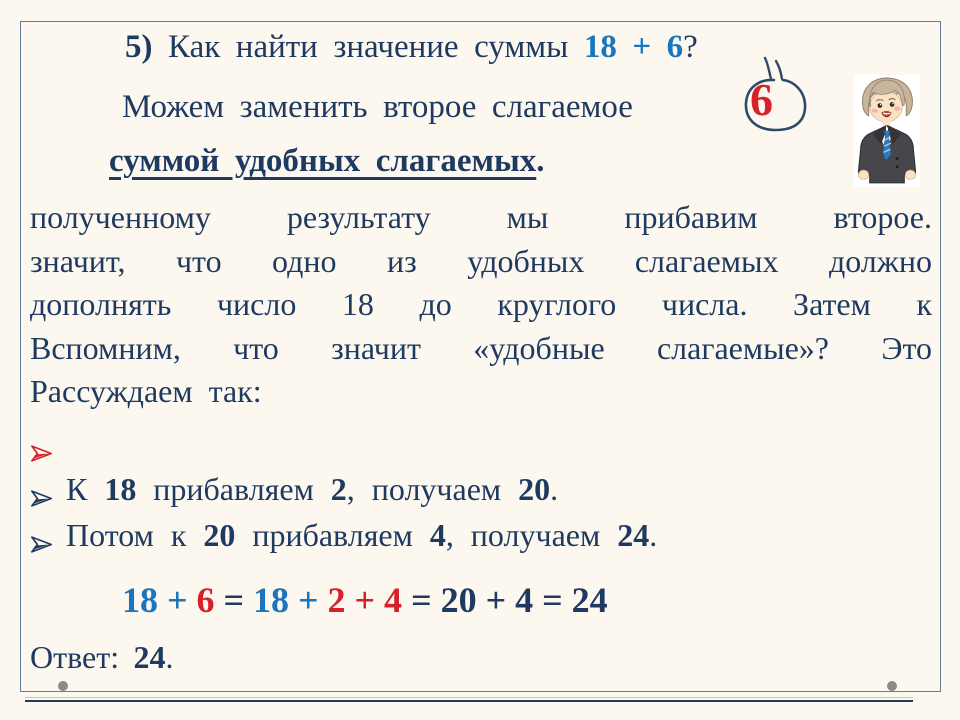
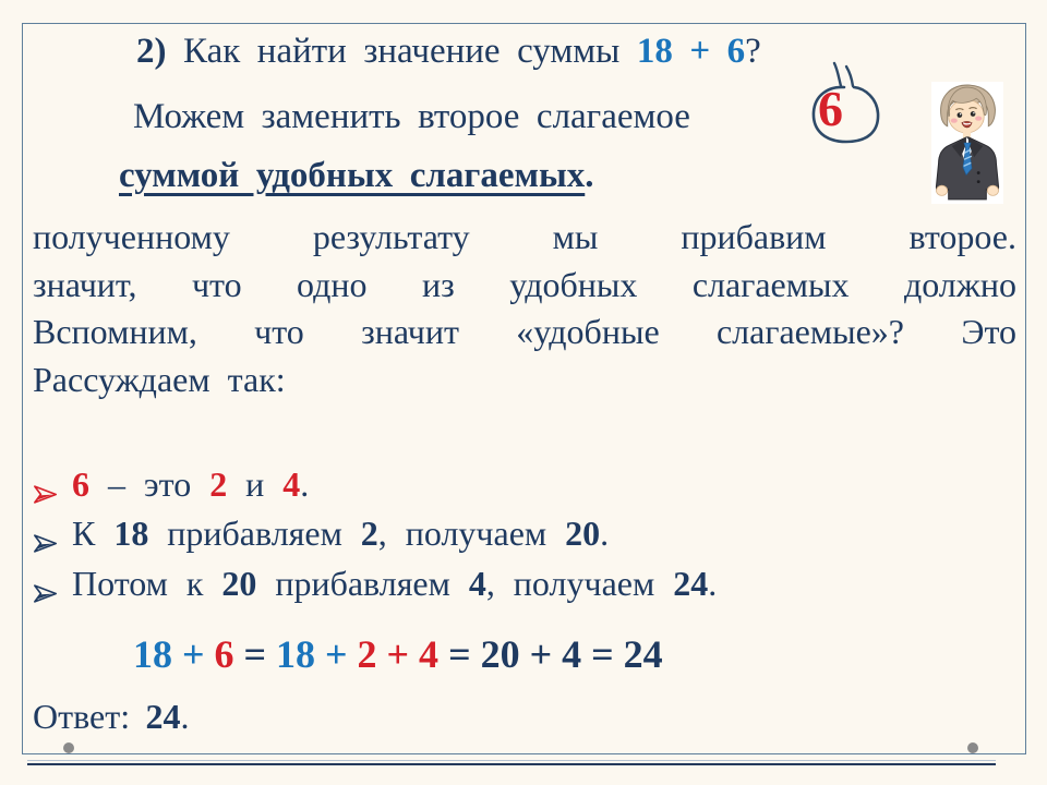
- 5) Как найти значение суммы 18 + 6?
+ 2) Как найти значение суммы 18 + 6?
  Можем заменить второе слагаемое
  суммой удобных слагаемых.
  6
  полученному результату мы прибавим второе.
  значит, что одно из удобных слагаемых должно
- дополнять число 18 до круглого числа. Затем к
  Вспомним, что значит «удобные слагаемые»? Это
  Рассуждаем так:
+ 6 – это 2 и 4.
  К 18 прибавляем 2, получаем 20.
  Потом к 20 прибавляем 4, получаем 24.
  18 + 6 = 18 + 2 + 4 = 20 + 4 = 24
  Ответ: 24.
